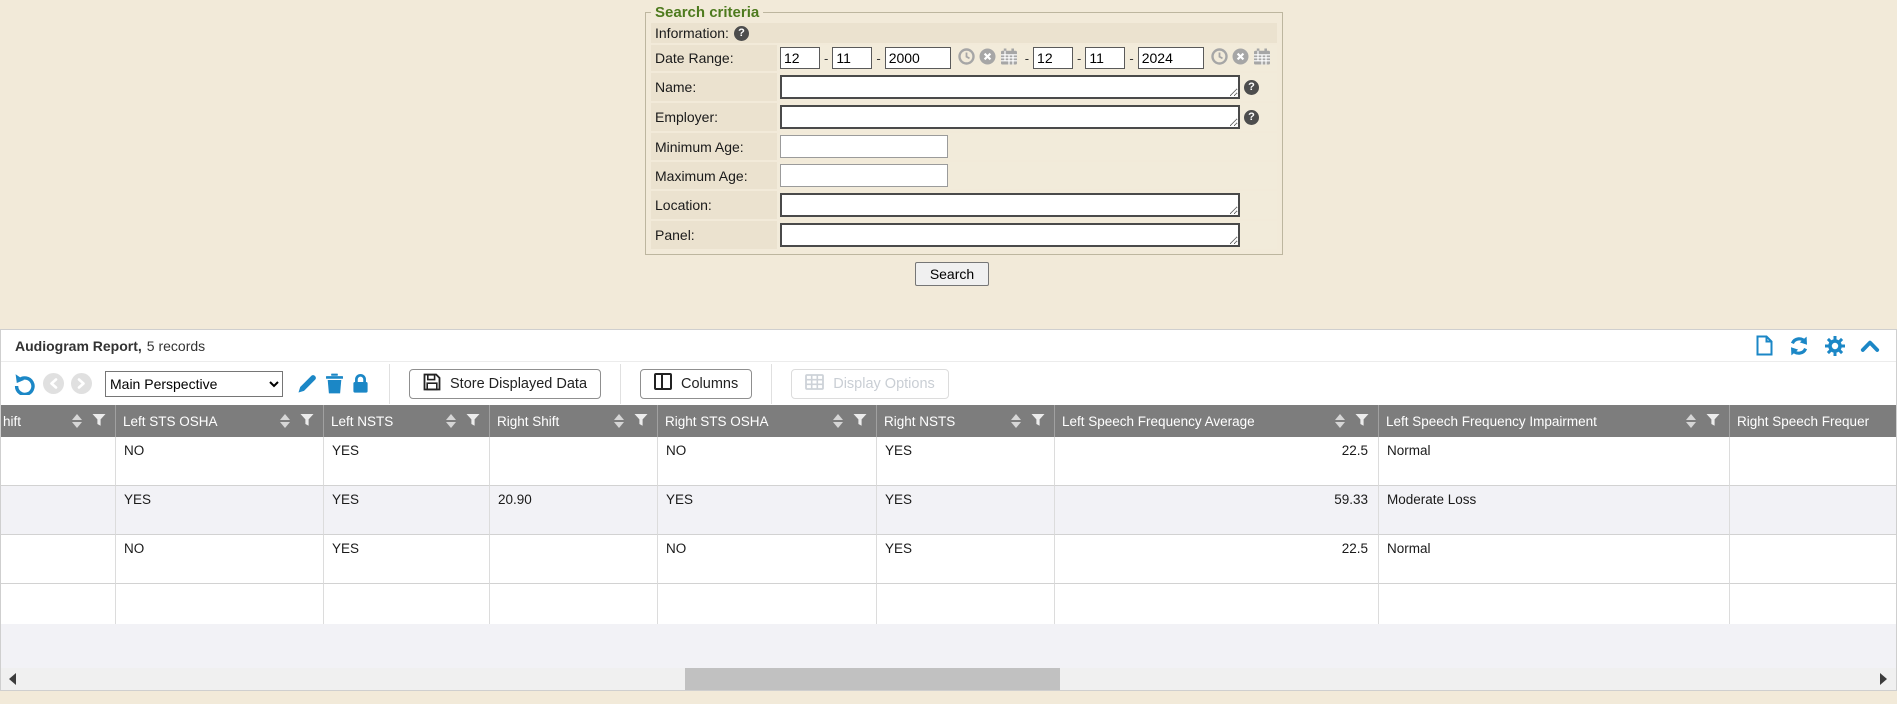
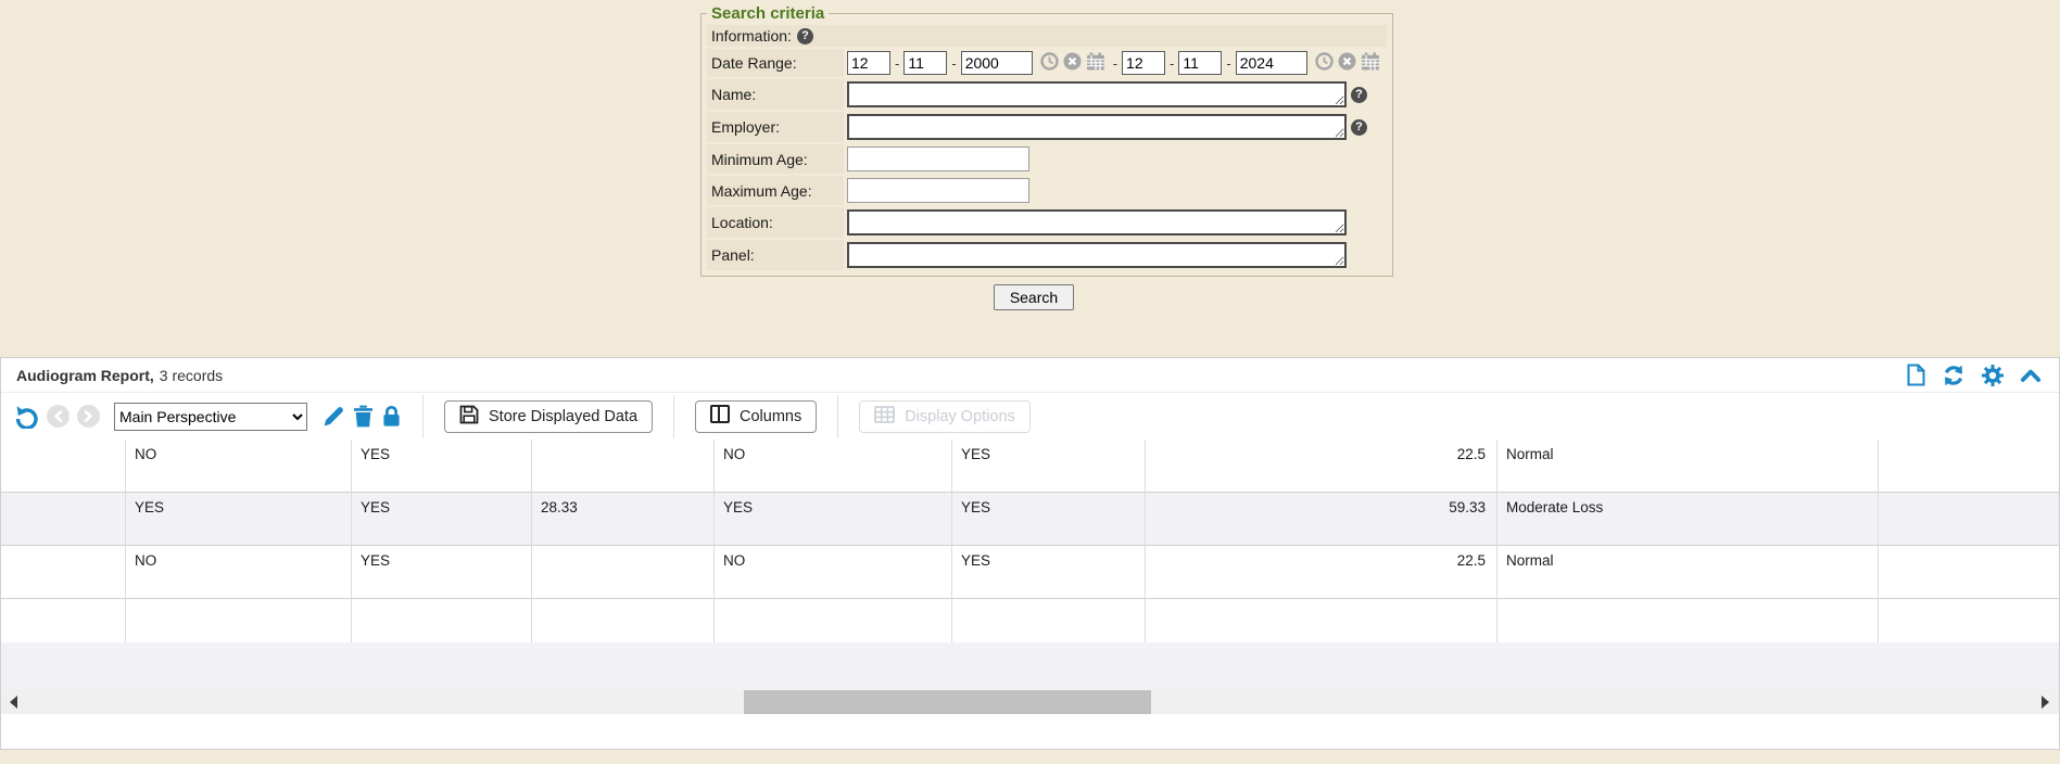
  Search criteria
  Information:
  ?
  Date Range:
  12
  -
  11
  -
  2000
  -
  12
  -
  11
  -
  2024
  Name:
  ?
  Employer:
  ?
  Minimum Age:
  Maximum Age:
  Location:
  Panel:
  Search
  Audiogram Report,
- 5 records
+ 3 records
  Main Perspective
  Store Displayed Data
  Columns
  Display Options
- hift
- Left STS OSHA
- Left NSTS
- Right Shift
- Right STS OSHA
- Right NSTS
- Left Speech Frequency Average
- Left Speech Frequency Impairment
- Right Speech Frequer
  NO
  YES
  NO
  YES
  22.5
  Normal
  YES
  YES
- 20.90
+ 28.33
  YES
  YES
  59.33
  Moderate Loss
  NO
  YES
  NO
  YES
  22.5
  Normal
